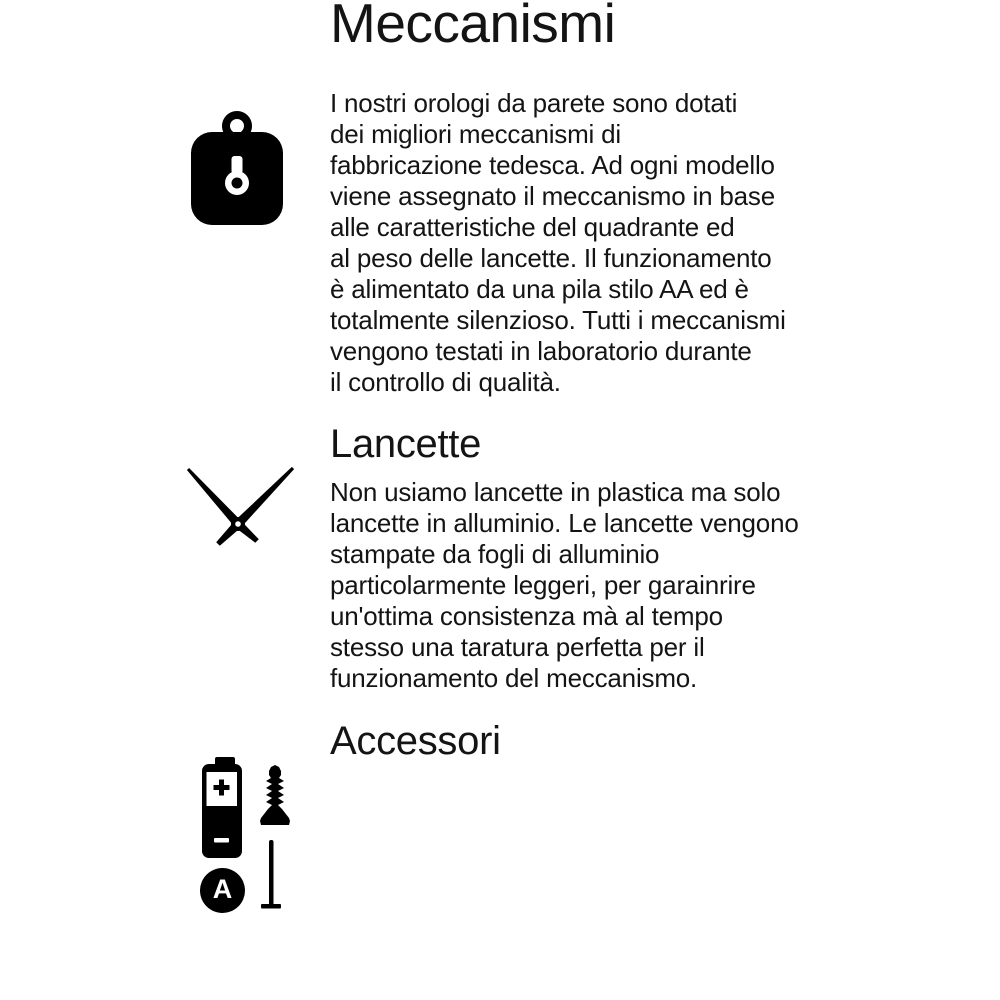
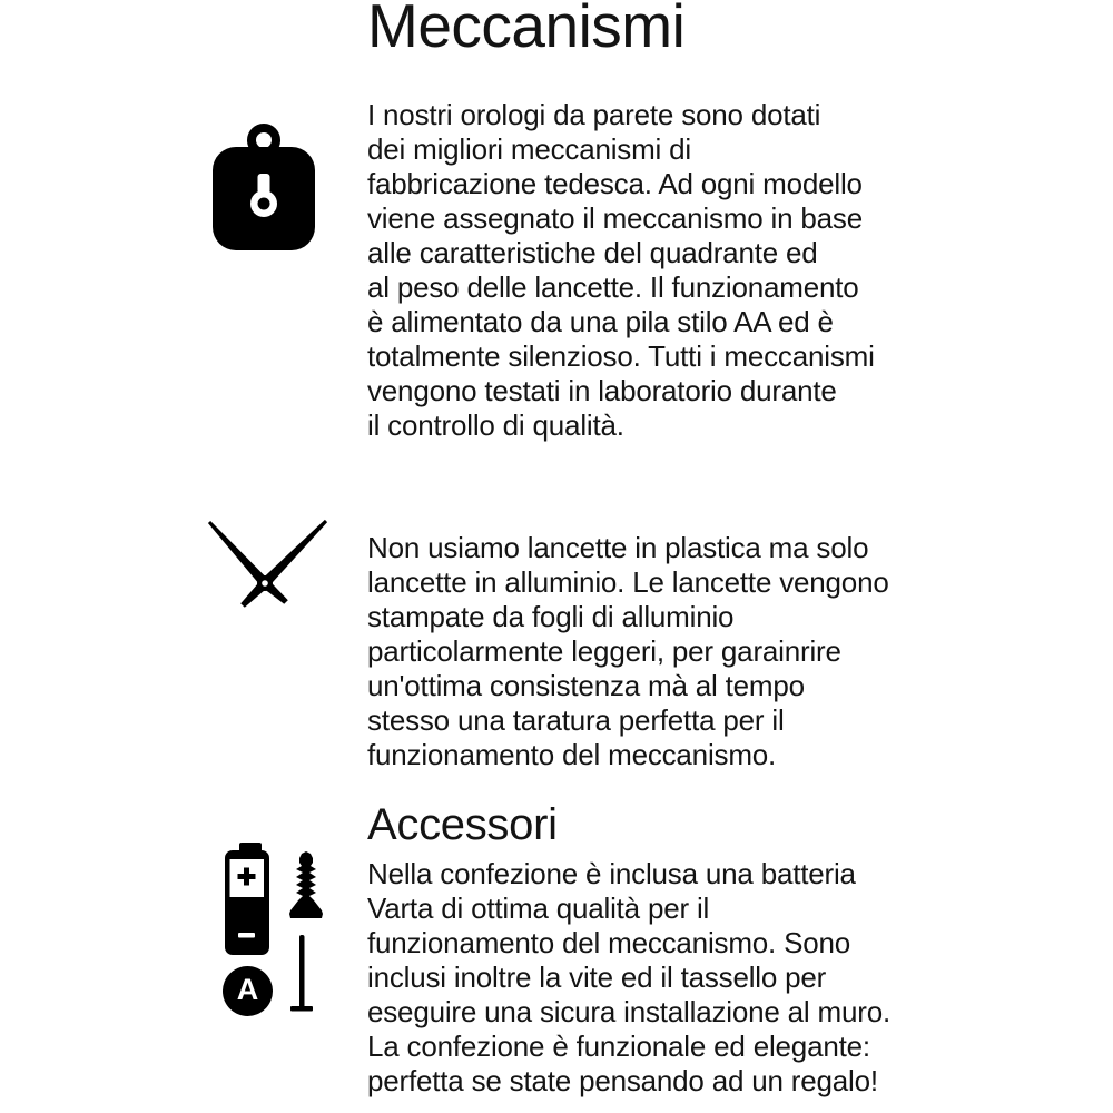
  Meccanismi
  I nostri orologi da parete sono dotati
  dei migliori meccanismi di
  fabbricazione tedesca. Ad ogni modello
  viene assegnato il meccanismo in base
  alle caratteristiche del quadrante ed
  al peso delle lancette. Il funzionamento
  è alimentato da una pila stilo AA ed è
  totalmente silenzioso. Tutti i meccanismi
  vengono testati in laboratorio durante
  il controllo di qualità.
- Lancette
  Non usiamo lancette in plastica ma solo
  lancette in alluminio. Le lancette vengono
  stampate da fogli di alluminio
  particolarmente leggeri, per garainrire
  un'ottima consistenza mà al tempo
  stesso una taratura perfetta per il
  funzionamento del meccanismo.
  Accessori
  A
+ Nella confezione è inclusa una batteria
+ Varta di ottima qualità per il
+ funzionamento del meccanismo. Sono
+ inclusi inoltre la vite ed il tassello per
+ eseguire una sicura installazione al muro.
+ La confezione è funzionale ed elegante:
+ perfetta se state pensando ad un regalo!
